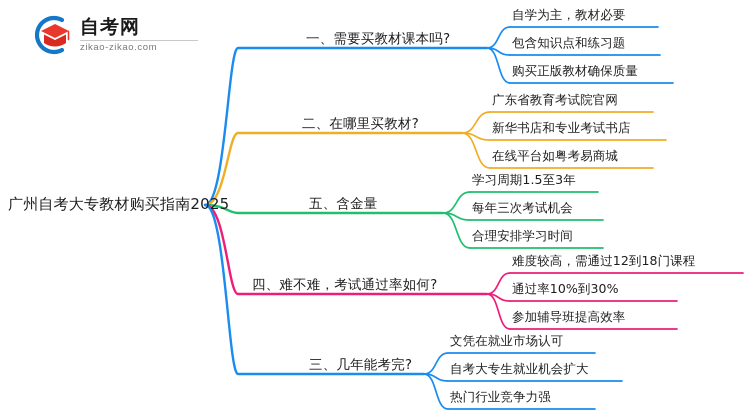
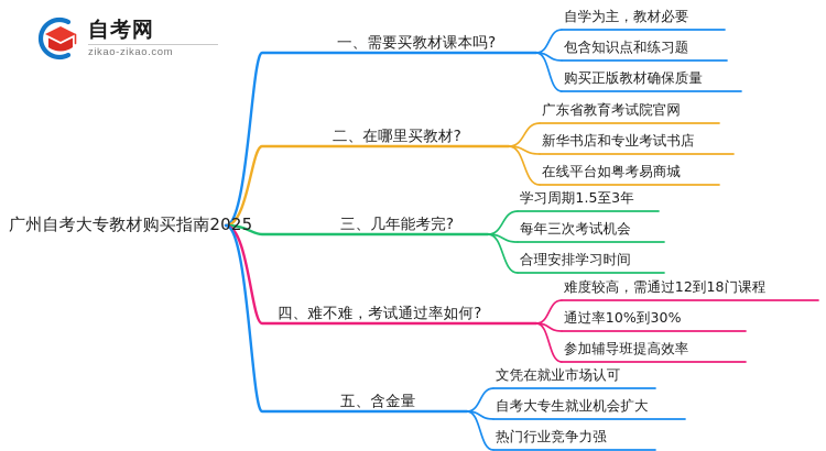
  自考网
  zikao-zikao.com
  广州自考大专教材购买指南2025
  一、需要买教材课本吗?
  自学为主，教材必要
  包含知识点和练习题
  购买正版教材确保质量
  二、在哪里买教材?
  广东省教育考试院官网
  新华书店和专业考试书店
  在线平台如粤考易商城
- 五、含金量
+ 三、几年能考完?
  学习周期1.5至3年
  每年三次考试机会
  合理安排学习时间
  四、难不难，考试通过率如何?
  难度较高，需通过12到18门课程
  通过率10%到30%
  参加辅导班提高效率
- 三、几年能考完?
+ 五、含金量
  文凭在就业市场认可
  自考大专生就业机会扩大
  热门行业竞争力强
